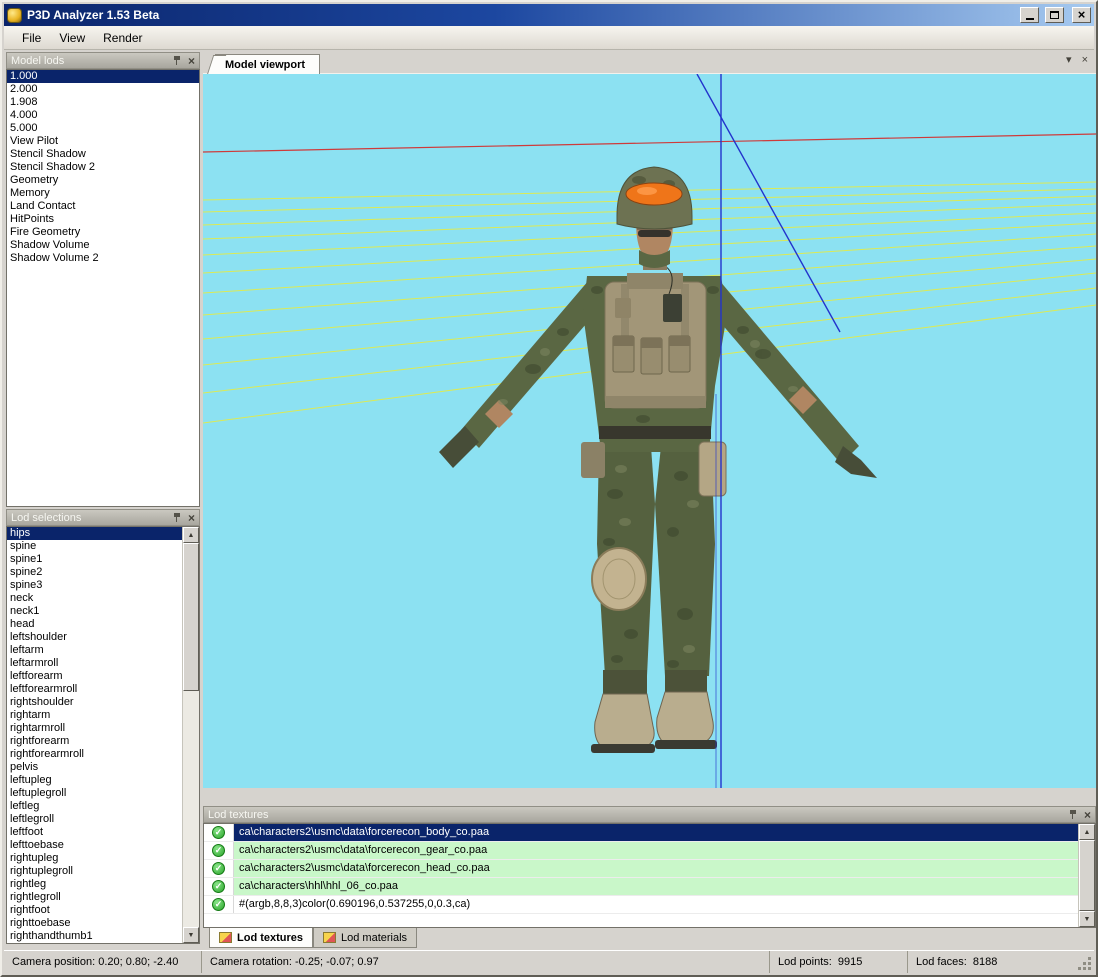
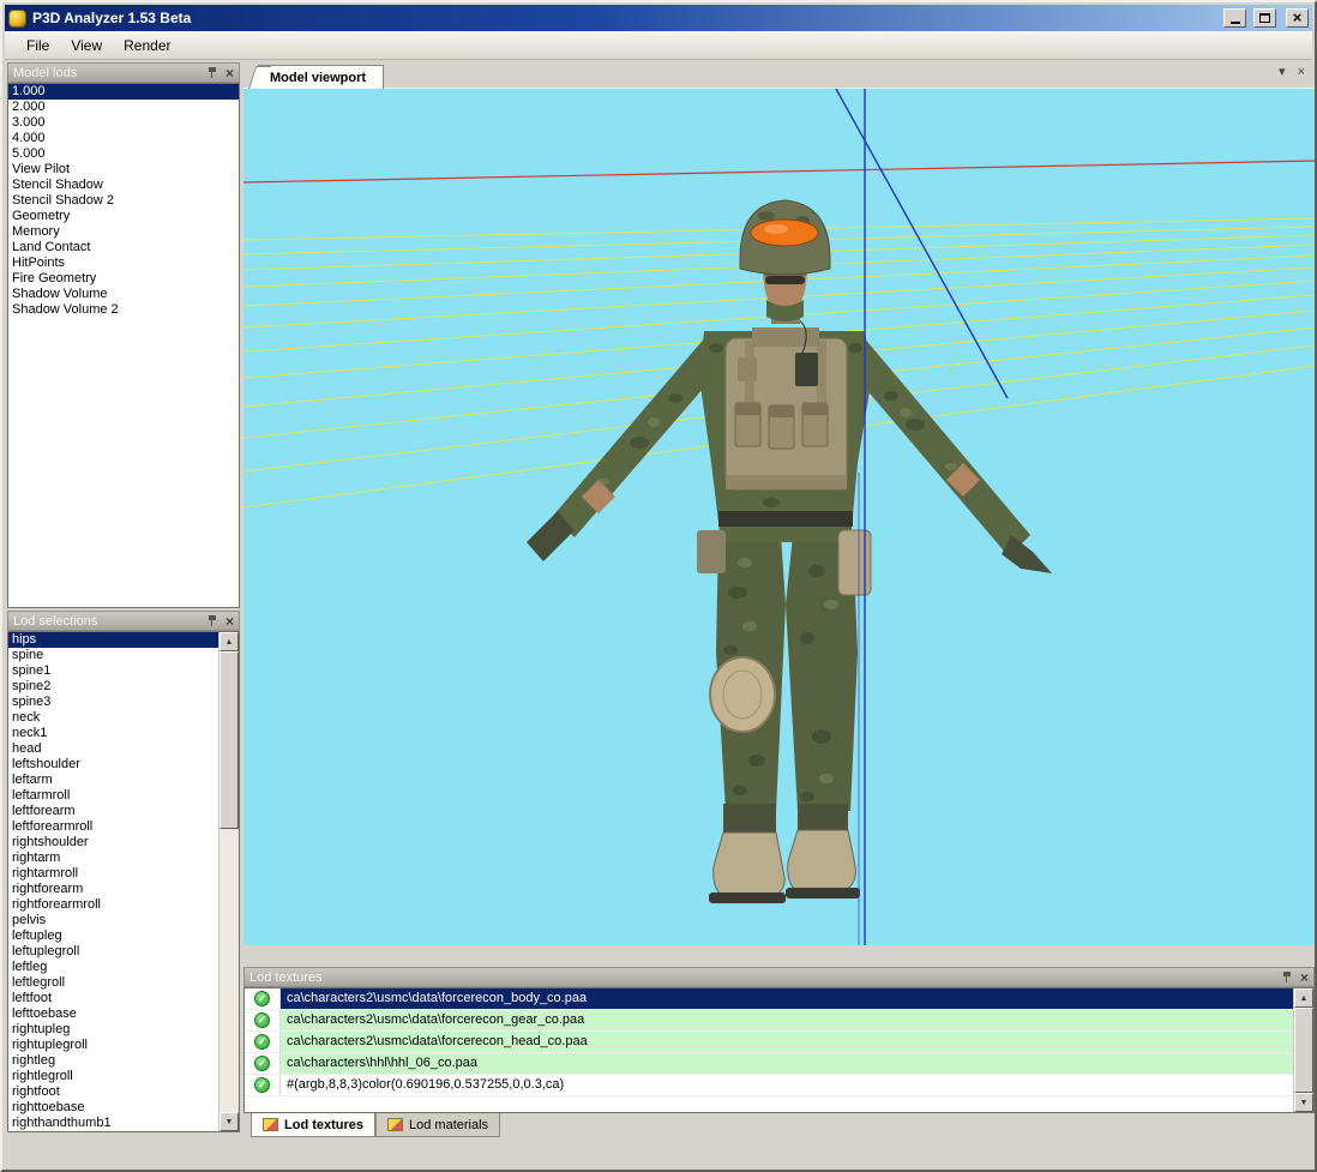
  P3D Analyzer 1.53 Beta
  ×
  File
  View
  Render
  Model lods
  ×
  1.000
  2.000
- 1.908
+ 3.000
  4.000
  5.000
  View Pilot
  Stencil Shadow
  Stencil Shadow 2
  Geometry
  Memory
  Land Contact
  HitPoints
  Fire Geometry
  Shadow Volume
  Shadow Volume 2
  Lod selections
  ×
  hips
  spine
  spine1
  spine2
  spine3
  neck
  neck1
  head
  leftshoulder
  leftarm
  leftarmroll
  leftforearm
  leftforearmroll
  rightshoulder
  rightarm
  rightarmroll
  rightforearm
  rightforearmroll
  pelvis
  leftupleg
  leftuplegroll
  leftleg
  leftlegroll
  leftfoot
  lefttoebase
  rightupleg
  rightuplegroll
  rightleg
  rightlegroll
  rightfoot
  righttoebase
  righthandthumb1
  Model viewport
  ▾
  ×
  Lod textures
  ×
  ✓
  ca\characters2\usmc\data\forcerecon_body_co.paa
  ✓
  ca\characters2\usmc\data\forcerecon_gear_co.paa
  ✓
  ca\characters2\usmc\data\forcerecon_head_co.paa
  ✓
  ca\characters\hhl\hhl_06_co.paa
  ✓
  #(argb,8,8,3)color(0.690196,0.537255,0,0.3,ca)
  Lod textures
  Lod materials
- Camera position: 0.20; 0.80; -2.40
- Camera rotation: -0.25; -0.07; 0.97
- Lod points: 9915
- Lod faces: 8188
